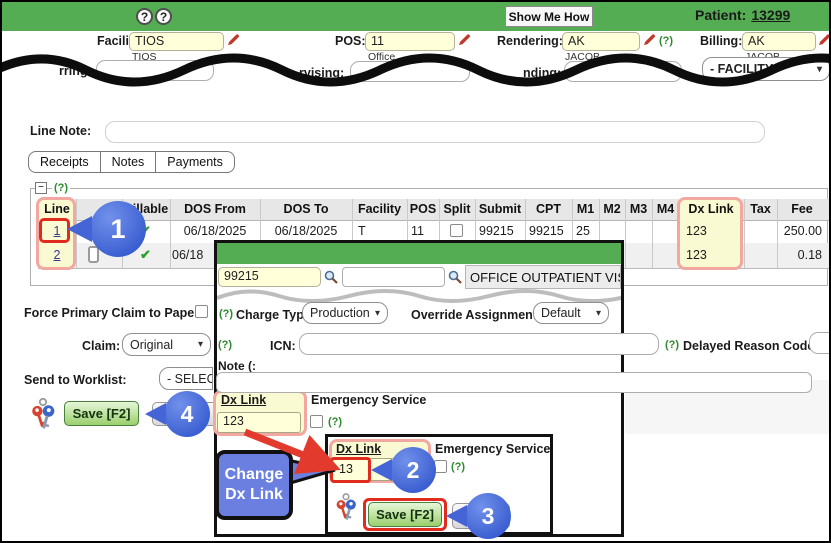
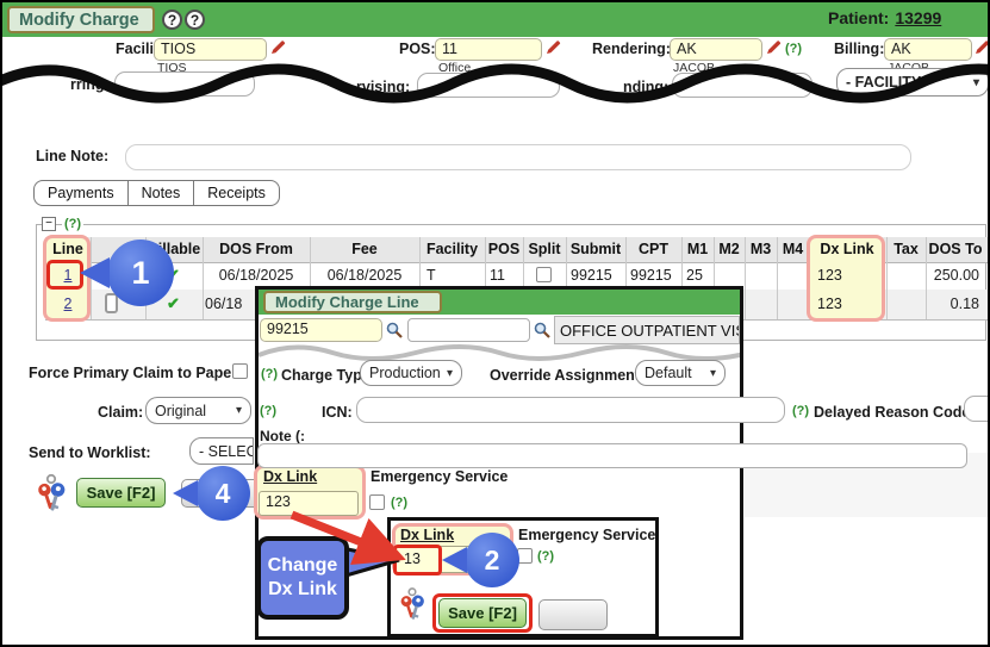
+ Modify Charge
  ?
  ?
- Show Me How
  Patient:
  13299
  TIOS
  TIOS
  POS:
  11
  Office
  Rendering:
  AK
  (?)
  JACOB
  Billing:
  AK
  rvising:
  nding
  - FACILIT
  Line Note:
- Receipts
+ Payments
  Notes
- Payments
+ Receipts
  −
  (?)
  Line
  DOS From
- DOS To
+ Fee
  Facility
  POS
  Split
  Submit
  CPT
  M1
  M2
  M3
  M4
  Dx Link
  Tax
- Fee
+ DOS To
  1
  06/18/2025
  06/18/2025
  T
  11
  99215
  99215
  25
  123
  250.00
  2
  ✔
  06/18
  123
  0.18
  1
  Force Primary Claim to Pape
  Claim:
  Original
  (?)
  Delayed Reason Cod
  Send to Worklist:
  - SELEC
  Save [F2]
  4
+ Modify Charge Line
  99215
  OFFICE OUTPATIENT VI
  (?)
  Charge Typ
  Production
  Override Assignmen
  Default
  (?)
  ICN:
  Note (:
  Dx Link
  123
  Emergency Service
  (?)
  Dx Link
  13
  Emergency Service
  (?)
  Save [F2]
  2
- 3
  Change
  Dx Link
